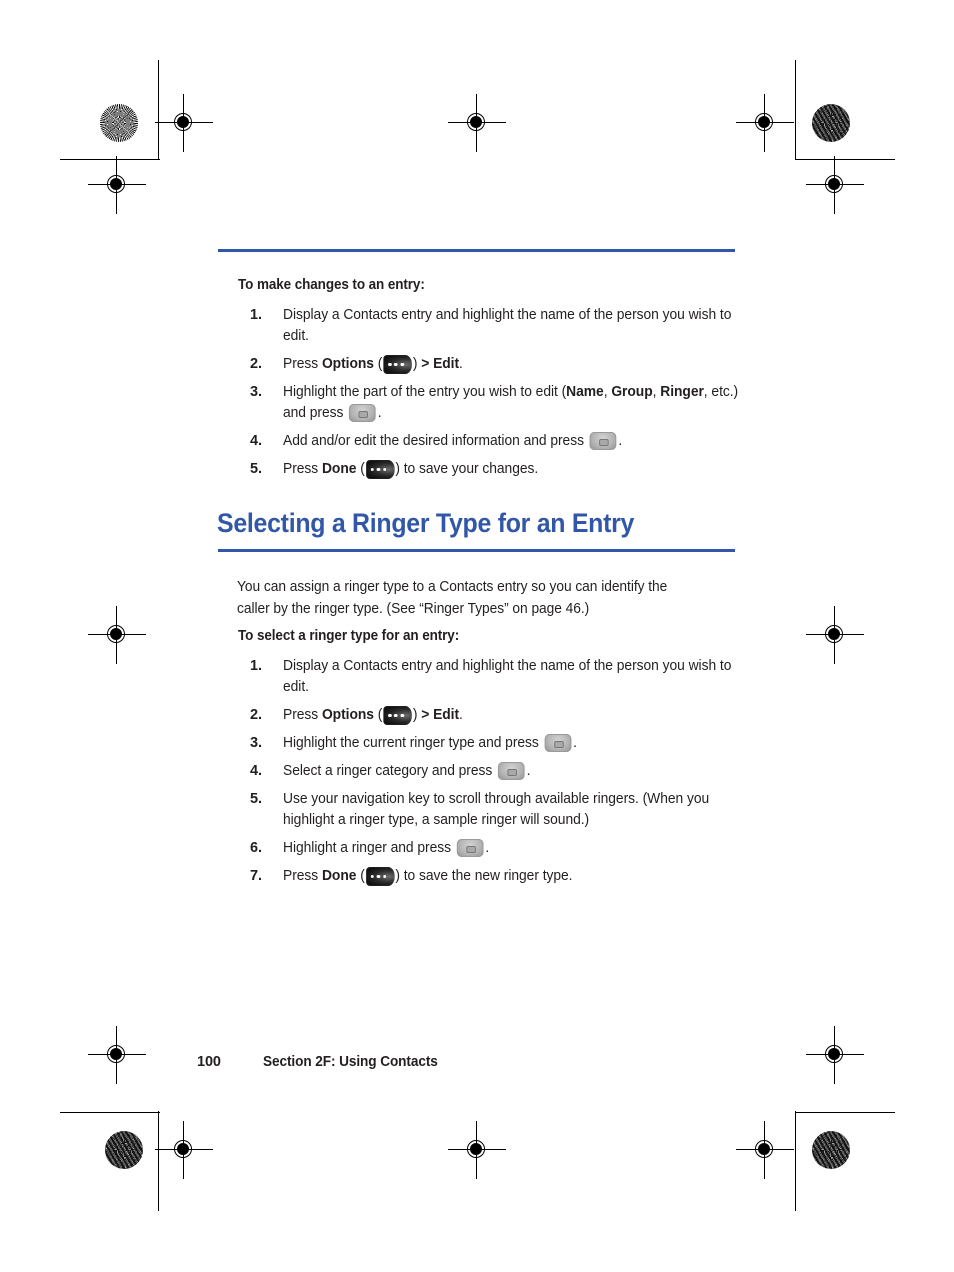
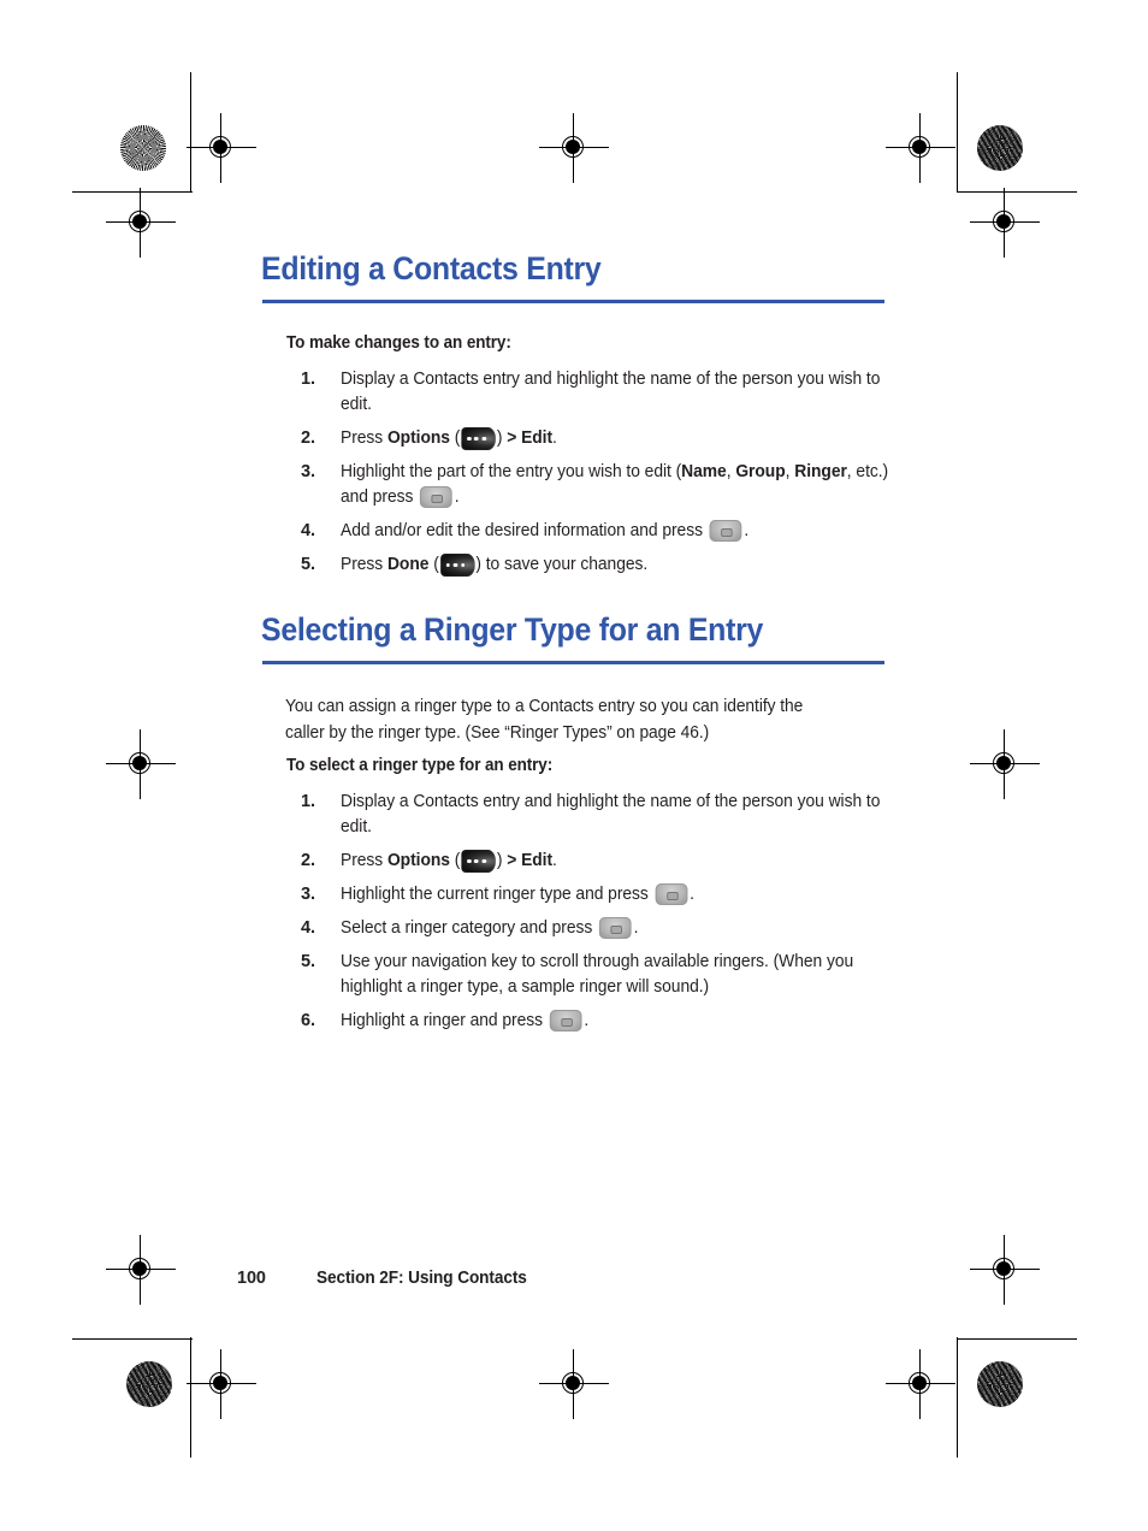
+ Editing a Contacts Entry
  To make changes to an entry:
  1.
  Display a Contacts entry and highlight the name of the person you wish to edit.
  2.
  Press Options ( ) > Edit.
  3.
  Highlight the part of the entry you wish to edit (Name, Group, Ringer, etc.) and press .
  4.
  Add and/or edit the desired information and press .
  5.
  Press Done ( ) to save your changes.
  Selecting a Ringer Type for an Entry
  You can assign a ringer type to a Contacts entry so you can identify the
  caller by the ringer type. (See “Ringer Types” on page 46.)
  To select a ringer type for an entry:
  1.
  Display a Contacts entry and highlight the name of the person you wish to edit.
  2.
  Press Options ( ) > Edit.
  3.
  Highlight the current ringer type and press .
  4.
  Select a ringer category and press .
  5.
  Use your navigation key to scroll through available ringers. (When you highlight a ringer type, a sample ringer will sound.)
  6.
  Highlight a ringer and press .
- 7.
- Press Done ( ) to save the new ringer type.
  100 Section 2F: Using Contacts
